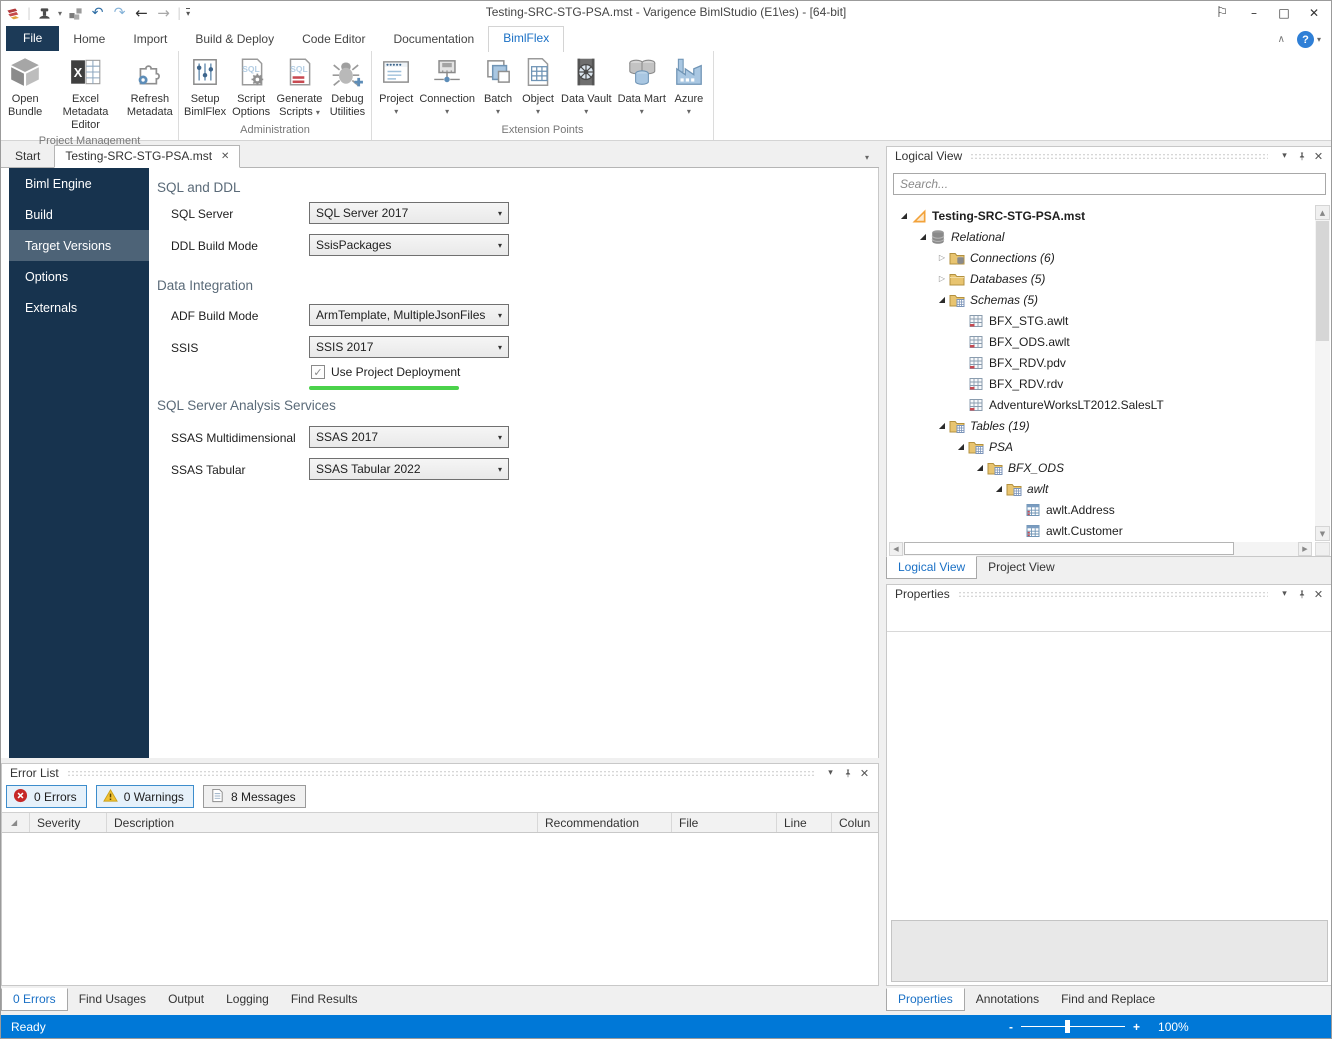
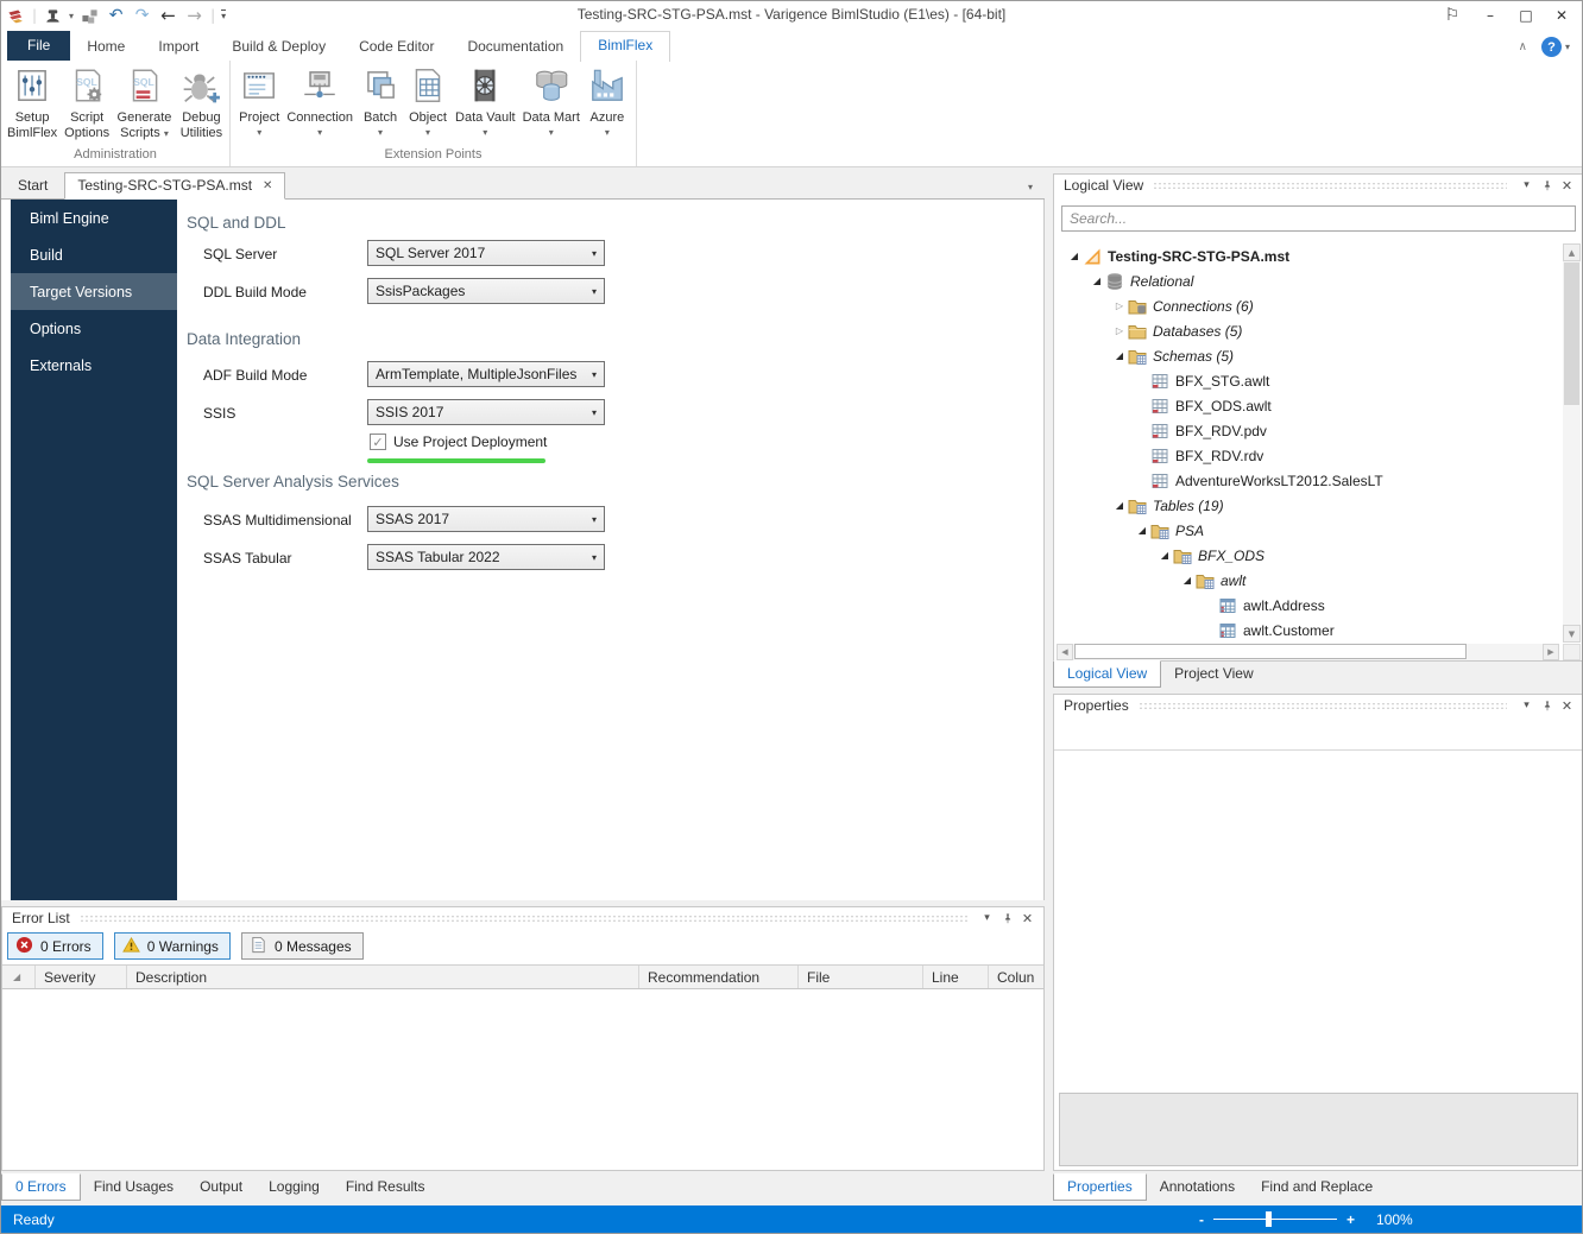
  |
  ▾
  ↶
  ↷
  ←
  →
  |
  ▾
  Testing-SRC-STG-PSA.mst - Varigence BimlStudio (E1\es) - [64-bit]
  ⚐
  –
  □
  ✕
  File
  Home
  Import
  Build & Deploy
  Code Editor
  Documentation
  BimlFlex
  ∧
  ?
  ▾
- Open Bundle
- Excel Metadata Editor
- Refresh Metadata
- Project Management
  Setup BimlFlex
  Script Options
  Generate Scripts ▾
  Debug Utilities
  Administration
  Project
  ▾
  Connection
  ▾
  Batch
  ▾
  Object
  ▾
  Data Vault
  ▾
  Data Mart
  ▾
  Azure
  ▾
  Extension Points
  Start
  Testing-SRC-STG-PSA.mst
  ✕
  ▾
  Biml Engine
  Build
  Target Versions
  Options
  Externals
  SQL and DDL
  SQL Server
  SQL Server 2017
  ▾
  DDL Build Mode
  SsisPackages
  ▾
  Data Integration
  ADF Build Mode
  ArmTemplate, MultipleJsonFiles
  ▾
  SSIS
  SSIS 2017
  ▾
  ✓
  Use Project Deployment
  SQL Server Analysis Services
  SSAS Multidimensional
  SSAS 2017
  ▾
  SSAS Tabular
  SSAS Tabular 2022
  ▾
  Logical View
  ▾
  ✕
  Search...
  ◢
  Testing-SRC-STG-PSA.mst
  ◢
  Relational
  ▷
  Connections (6)
  ▷
  Databases (5)
  ◢
  Schemas (5)
  BFX_STG.awlt
  BFX_ODS.awlt
  BFX_RDV.pdv
  BFX_RDV.rdv
  AdventureWorksLT2012.SalesLT
  ◢
  Tables (19)
  ◢
  PSA
  ◢
  BFX_ODS
  ◢
  awlt
  awlt.Address
  awlt.Customer
  ▲
  ▼
  ◀
  ▶
  Logical View
  Project View
  Properties
  ▾
  ✕
  Properties
  Annotations
  Find and Replace
  Error List
  ▾
  ✕
  0 Errors
  0 Warnings
- 8 Messages
+ 0 Messages
  ◢
  Severity
  Description
  Recommendation
  File
  Line
  Colun
  0 Errors
  Find Usages
  Output
  Logging
  Find Results
  Ready
  -
  +
  100%
